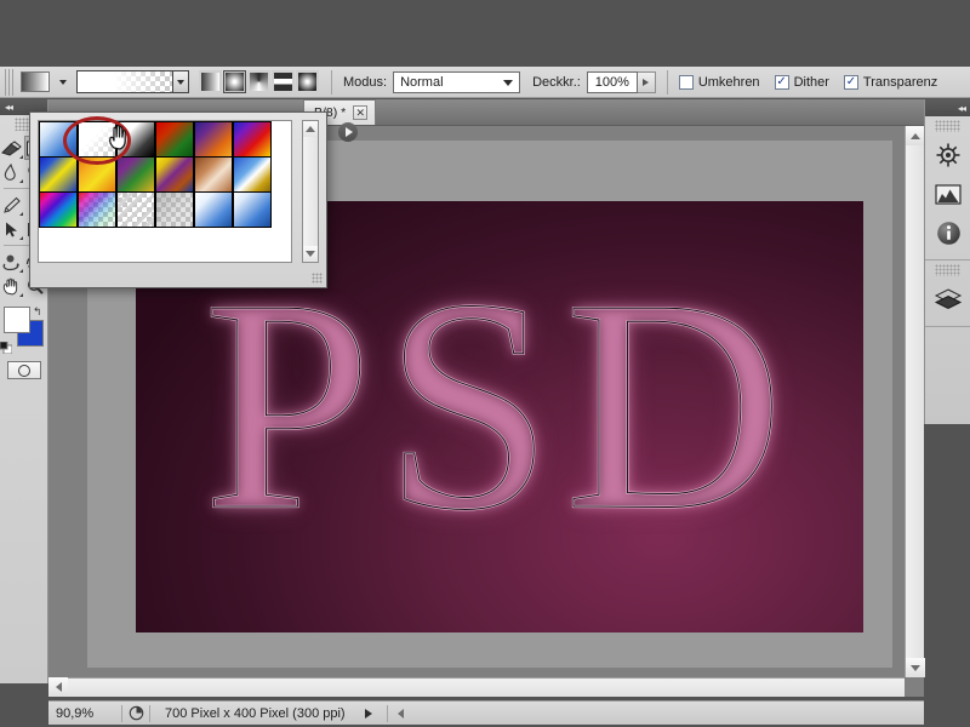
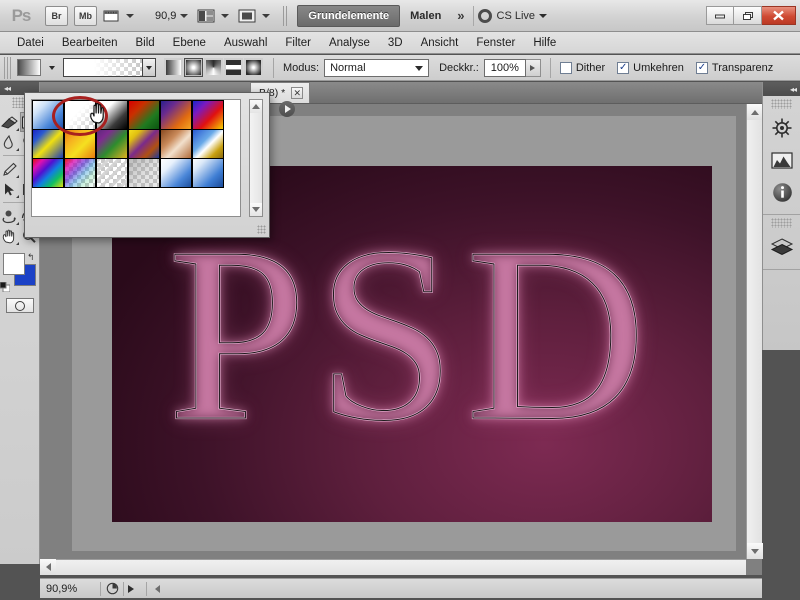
+ Ps
+ Br
+ Mb
+ 90,9
+ Grundelemente
+ Malen
+ »
+ CS Live
+ Datei
+ Bearbeiten
+ Bild
+ Ebene
+ Auswahl
+ Filter
+ Analyse
+ 3D
+ Ansicht
+ Fenster
+ Hilfe
  Modus:
  Normal
  Deckkr.:
  100%
- Umkehren
+ Dither
  ✓
- Dither
+ Umkehren
  ✓
  Transparenz
  ✕
  ◂◂
  ↰
  PSD
  90,9%
- 700 Pixel x 400 Pixel (300 ppi)
  ◂◂
